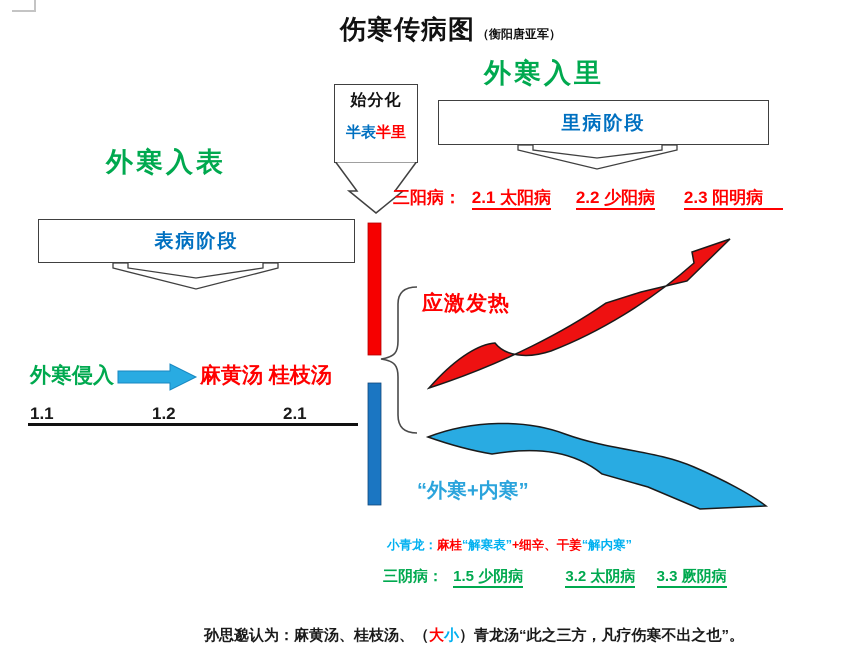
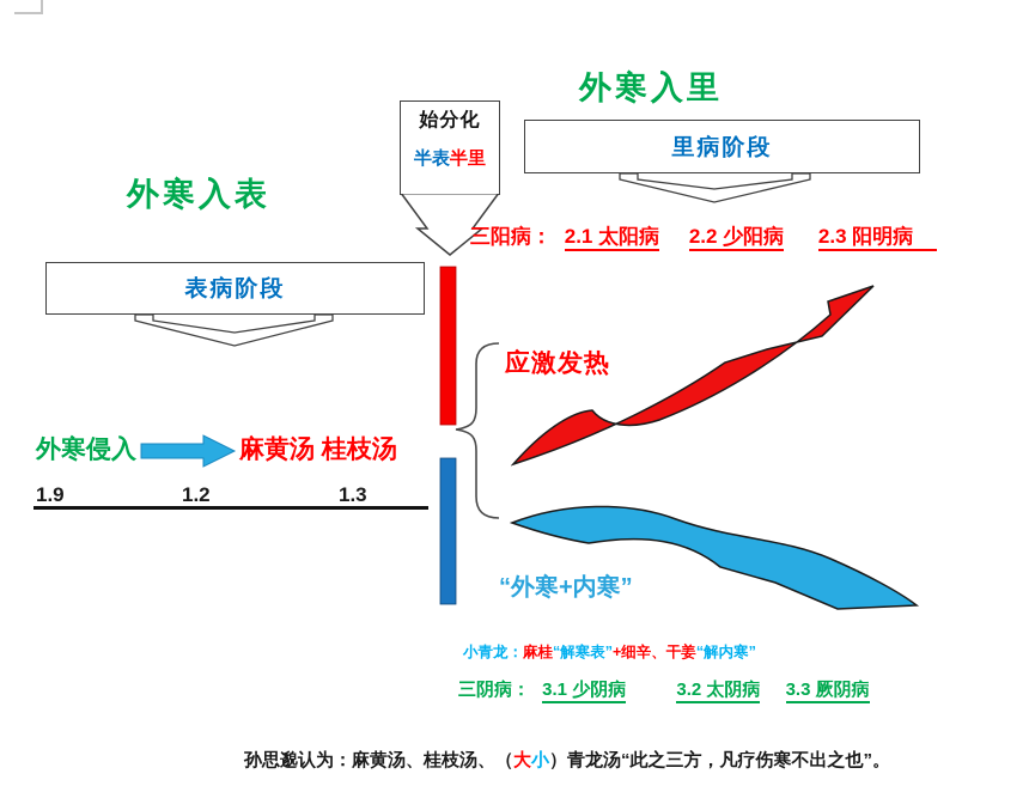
- 伤寒传病图 （衡阳唐亚军）
  外寒入里
  外寒入表
  始分化
  半表半里
  里病阶段
  表病阶段
  三阳病： 2.1 太阳病 2.2 少阳病 2.3 阳明病
  应激发热
  外寒侵入
  麻黄汤 桂枝汤
- 1.1
+ 1.9
  1.2
- 2.1
+ 1.3
  “外寒+内寒”
  小青龙：麻桂“解寒表”+细辛、干姜“解内寒”
- 三阴病： 1.5 少阴病 3.2 太阴病 3.3 厥阴病
+ 三阴病： 3.1 少阴病 3.2 太阴病 3.3 厥阴病
  孙思邈认为：麻黄汤、桂枝汤、（大小）青龙汤“此之三方，凡疗伤寒不出之也”。
